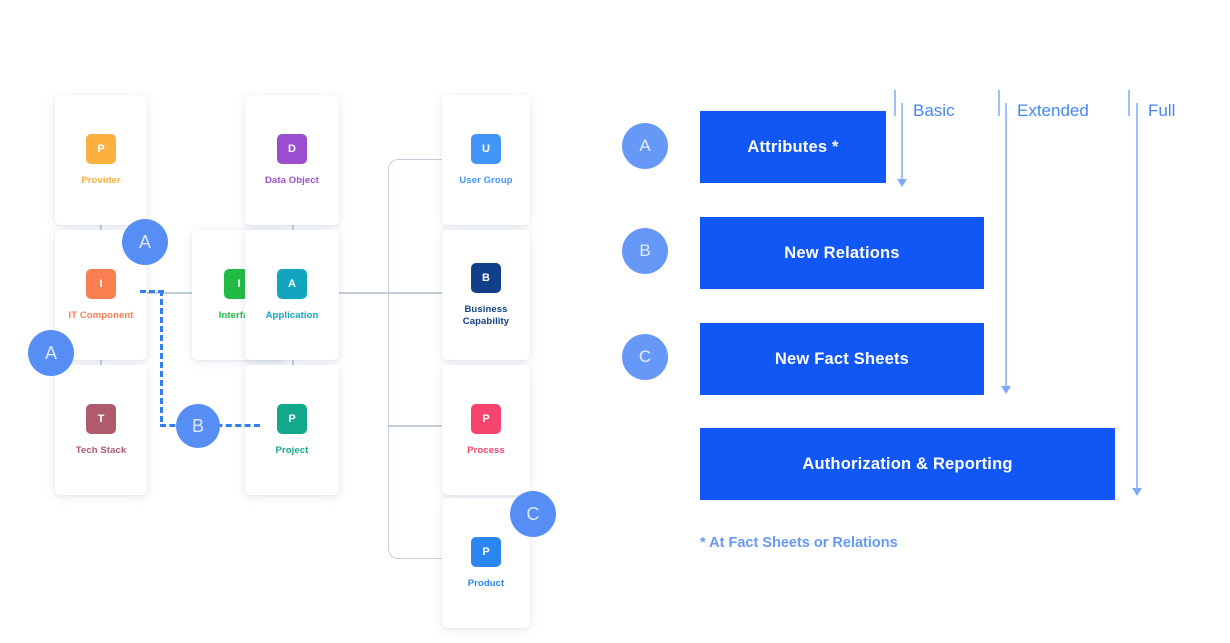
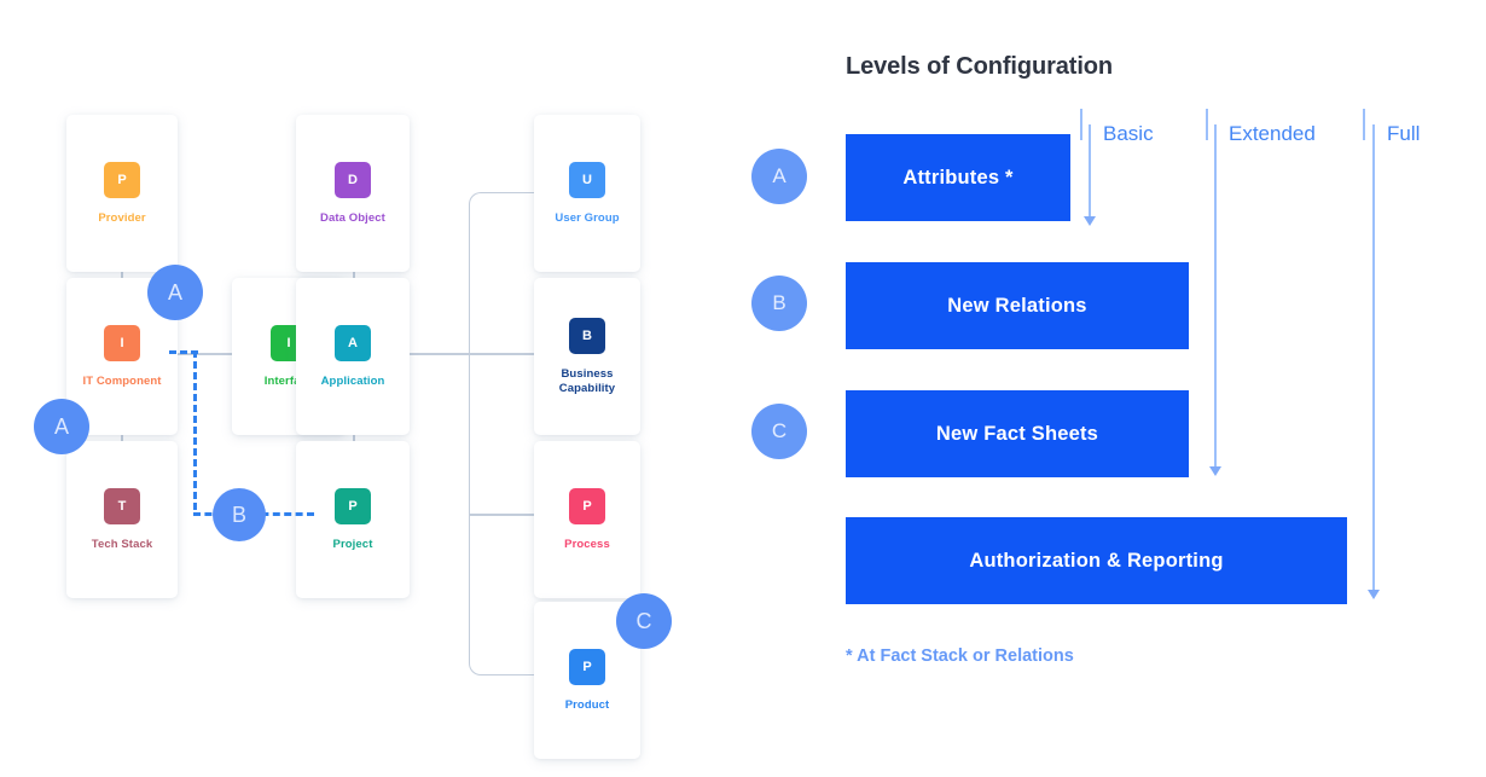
+ Levels of Configuration
  P
  Provider
  I
  IT Component
  T
  Tech Stack
  D
  Data Object
  I
  A
  Application
  P
  Project
  U
  User Group
  B
  Business
  Capability
  P
  Process
  P
  Product
  A
  A
  B
  C
  Basic
  Extended
  Full
  Attributes *
  New Relations
  New Fact Sheets
  Authorization & Reporting
  A
  B
  C
- * At Fact Sheets or Relations
+ * At Fact Stack or Relations
